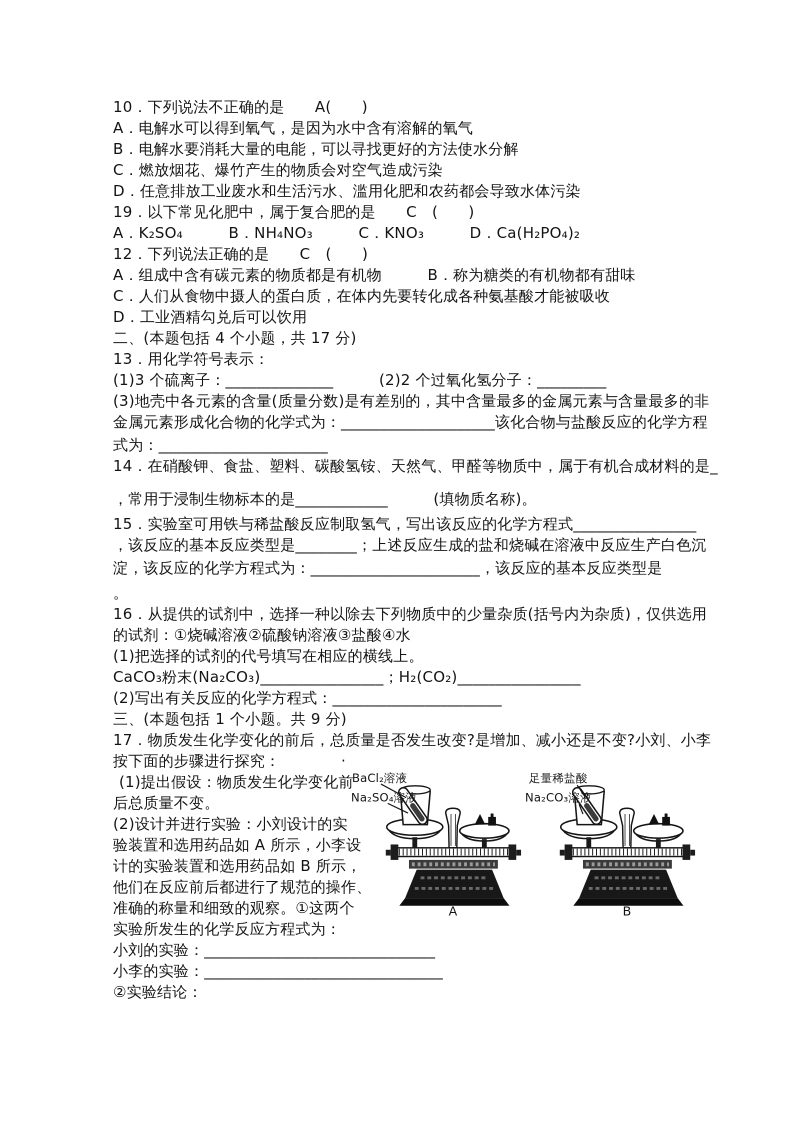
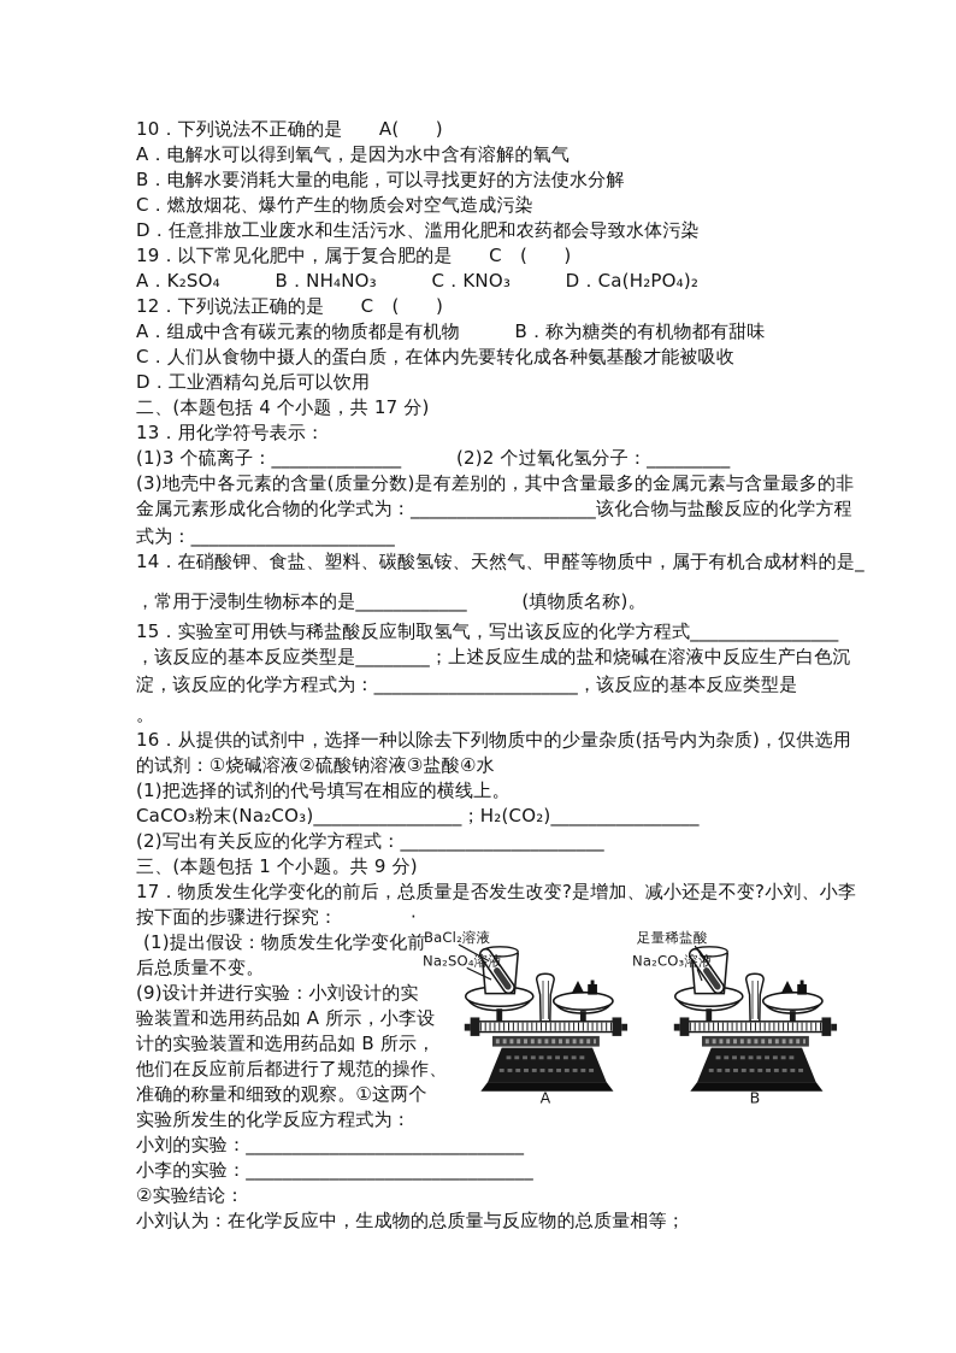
  10．下列说法不正确的是 A( )
  A．电解水可以得到氧气，是因为水中含有溶解的氧气
  B．电解水要消耗大量的电能，可以寻找更好的方法使水分解
  C．燃放烟花、爆竹产生的物质会对空气造成污染
  D．任意排放工业废水和生活污水、滥用化肥和农药都会导致水体污染
  19．以下常见化肥中，属于复合肥的是 C ( )
  A．K₂SO₄ B．NH₄NO₃ C．KNO₃ D．Ca(H₂PO₄)₂
  12．下列说法正确的是 C ( )
  A．组成中含有碳元素的物质都是有机物 B．称为糖类的有机物都有甜味
  C．人们从食物中摄人的蛋白质，在体内先要转化成各种氨基酸才能被吸收
  D．工业酒精勾兑后可以饮用
  二、(本题包括 4 个小题，共 17 分)
  13．用化学符号表示：
  (1)3 个硫离子：______________ (2)2 个过氧化氢分子：_________
  (3)地壳中各元素的含量(质量分数)是有差别的，其中含量最多的金属元素与含量最多的非
  金属元素形成化合物的化学式为：____________________该化合物与盐酸反应的化学方程
  式为：______________________
  14．在硝酸钾、食盐、塑料、碳酸氢铵、天然气、甲醛等物质中，属于有机合成材料的是_
  ，常用于浸制生物标本的是____________ (填物质名称)。
  15．实验室可用铁与稀盐酸反应制取氢气，写出该反应的化学方程式________________
  ，该反应的基本反应类型是________；上述反应生成的盐和烧碱在溶液中反应生产白色沉
  淀，该反应的化学方程式为：______________________，该反应的基本反应类型是
  。
  16．从提供的试剂中，选择一种以除去下列物质中的少量杂质(括号内为杂质)，仅供选用
  的试剂：①烧碱溶液②硫酸钠溶液③盐酸④水
  (1)把选择的试剂的代号填写在相应的横线上。
  CaCO₃粉末(Na₂CO₃)________________；H₂(CO₂)________________
  (2)写出有关反应的化学方程式：______________________
  三、(本题包括 1 个小题。共 9 分)
  17．物质发生化学变化的前后，总质量是否发生改变?是增加、减小还是不变?小刘、小李
  按下面的步骤进行探究： ·
  (1)提出假设：物质发生化学变化前
  后总质量不变。
- (2)设计并进行实验：小刘设计的实
+ (9)设计并进行实验：小刘设计的实
  验装置和选用药品如 A 所示，小李设
  计的实验装置和选用药品如 B 所示，
  他们在反应前后都进行了规范的操作、
  准确的称量和细致的观察。①这两个
  实验所发生的化学反应方程式为：
  BaCl₂溶液
  Na₂SO₄溶液
  A
  足量稀盐酸
  Na₂CO₃溶液
  B
  小刘的实验：______________________________
  小李的实验：_______________________________
  ②实验结论：
+ 小刘认为：在化学反应中，生成物的总质量与反应物的总质量相等；
